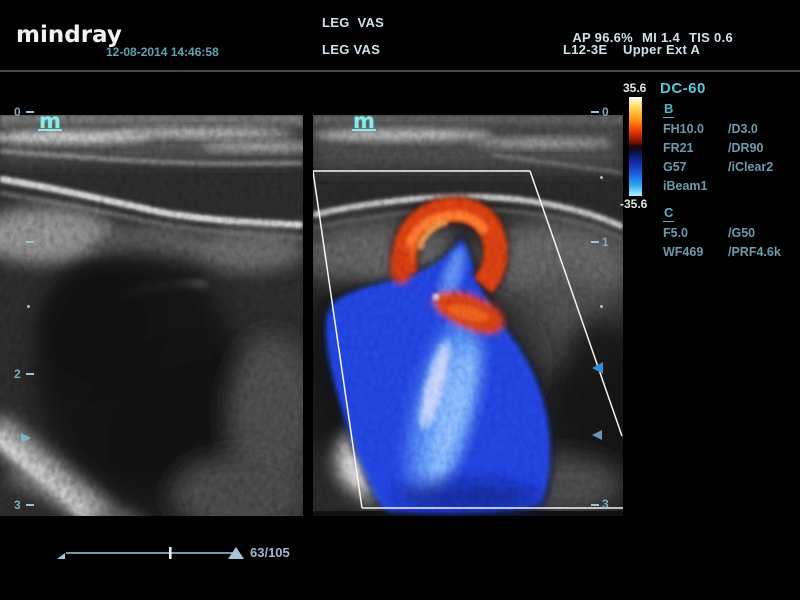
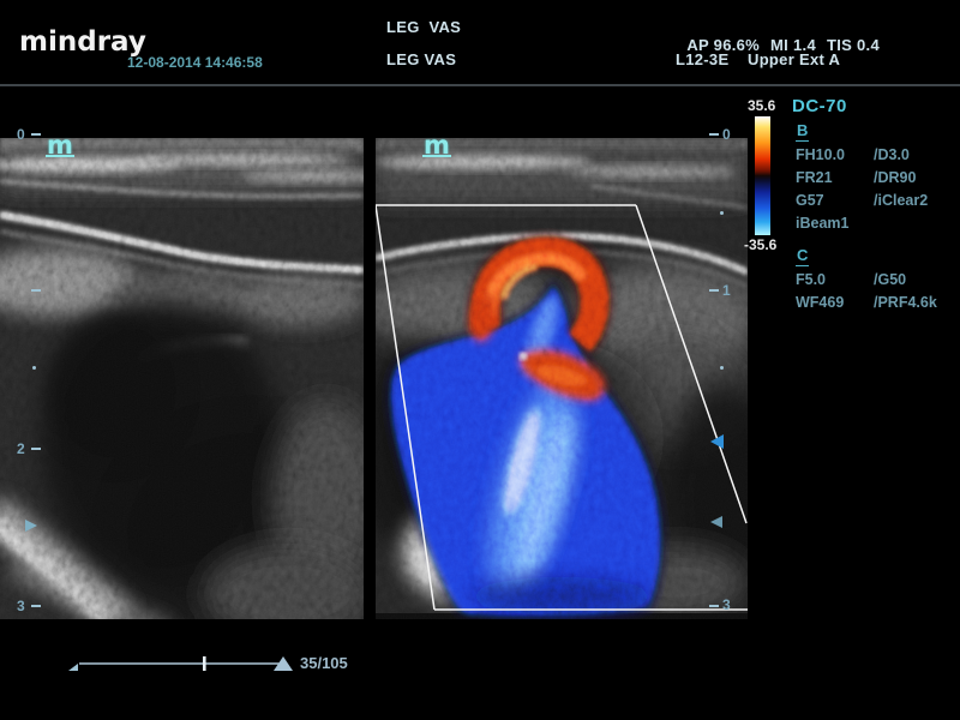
  mindray
  12-08-2014 14:46:58
  LEG VAS
  LEG VAS
- AP 96.6% MI 1.4 TIS 0.6
+ AP 96.6% MI 1.4 TIS 0.4
  L12-3E
  Upper Ext A
  m
  m
  0
  2
  3
  0
  1
  3
  35.6
  -35.6
- DC-60
+ DC-70
  B
  FH10.0
  /D3.0
  FR21
  /DR90
  G57
  /iClear2
  iBeam1
  C
  F5.0
  /G50
  WF469
  /PRF4.6k
- 63/105
+ 35/105
